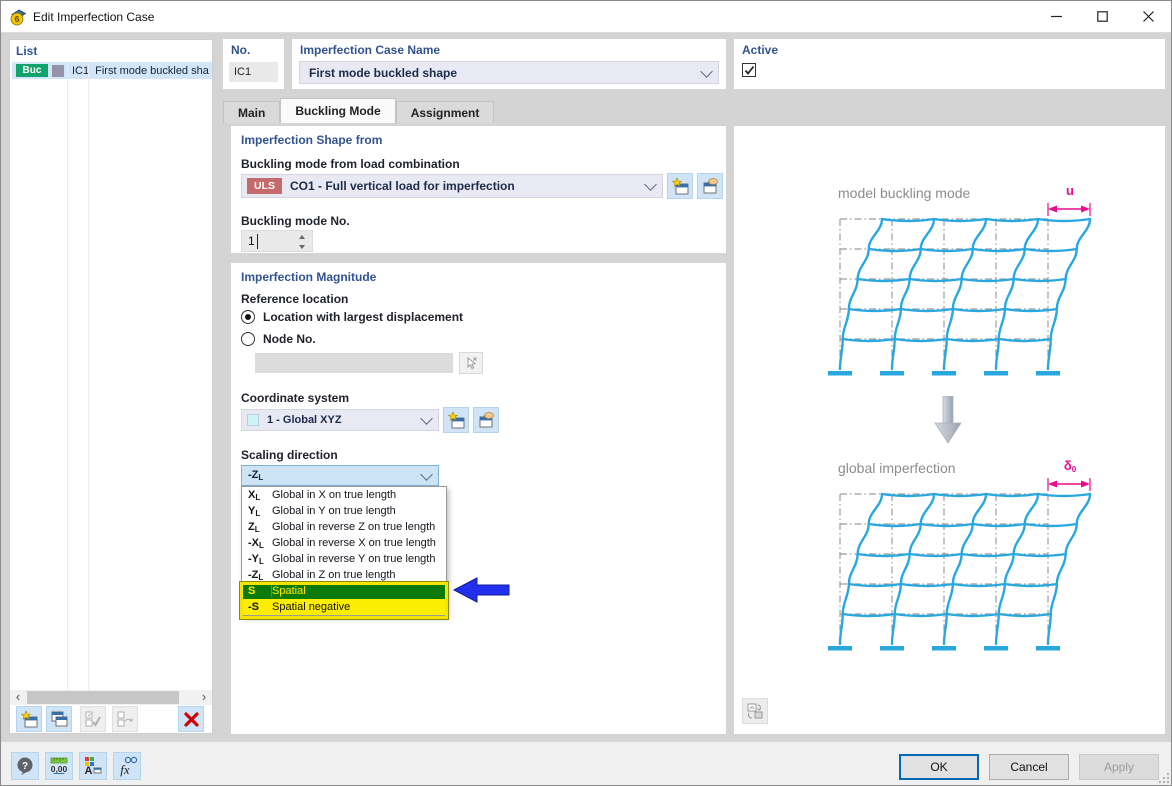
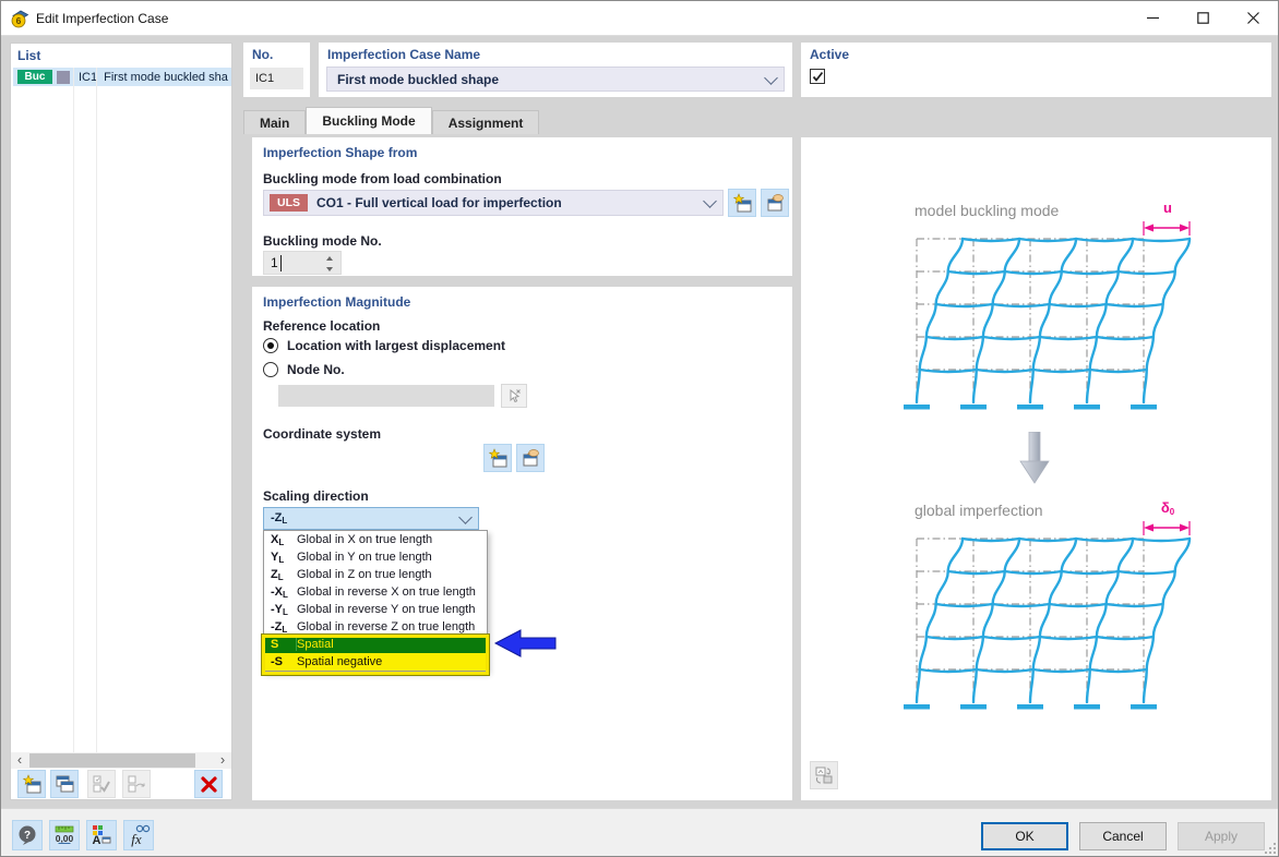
  6
  Edit Imperfection Case
  List
  Buc
  IC1
  First mode buckled sha
  ‹
  ›
  No.
  IC1
  Imperfection Case Name
  First mode buckled shape
  Active
  Main
  Buckling Mode
  Assignment
  Imperfection Shape from
  Buckling mode from load combination
  ULS
  CO1 - Full vertical load for imperfection
  Buckling mode No.
  1
  Imperfection Magnitude
  Reference location
  Location with largest displacement
  Node No.
  Coordinate system
- 1 - Global XYZ
  Scaling direction
  -ZL
  XL
  Global in X on true length
  YL
  Global in Y on true length
  ZL
- Global in reverse Z on true length
+ Global in Z on true length
  -XL
  Global in reverse X on true length
  -YL
  Global in reverse Y on true length
  -ZL
- Global in Z on true length
+ Global in reverse Z on true length
  S
  Spatial
  -S
  Spatial negative
  model buckling mode
  u
  global imperfection
  δ0
  ?
  0,00
  A
  fx
  OK
  Cancel
  Apply
